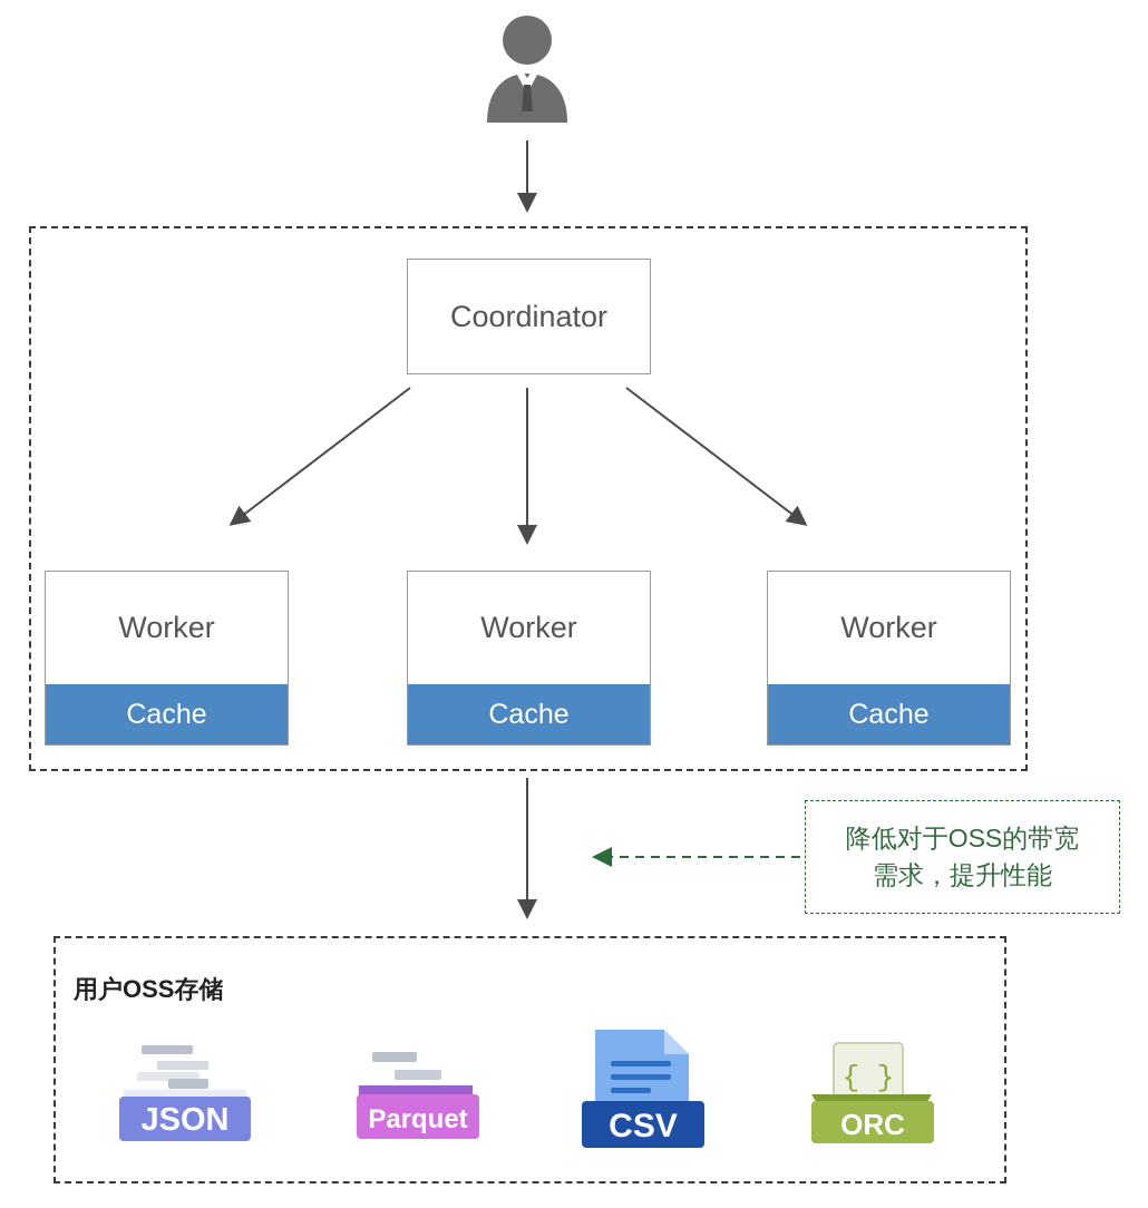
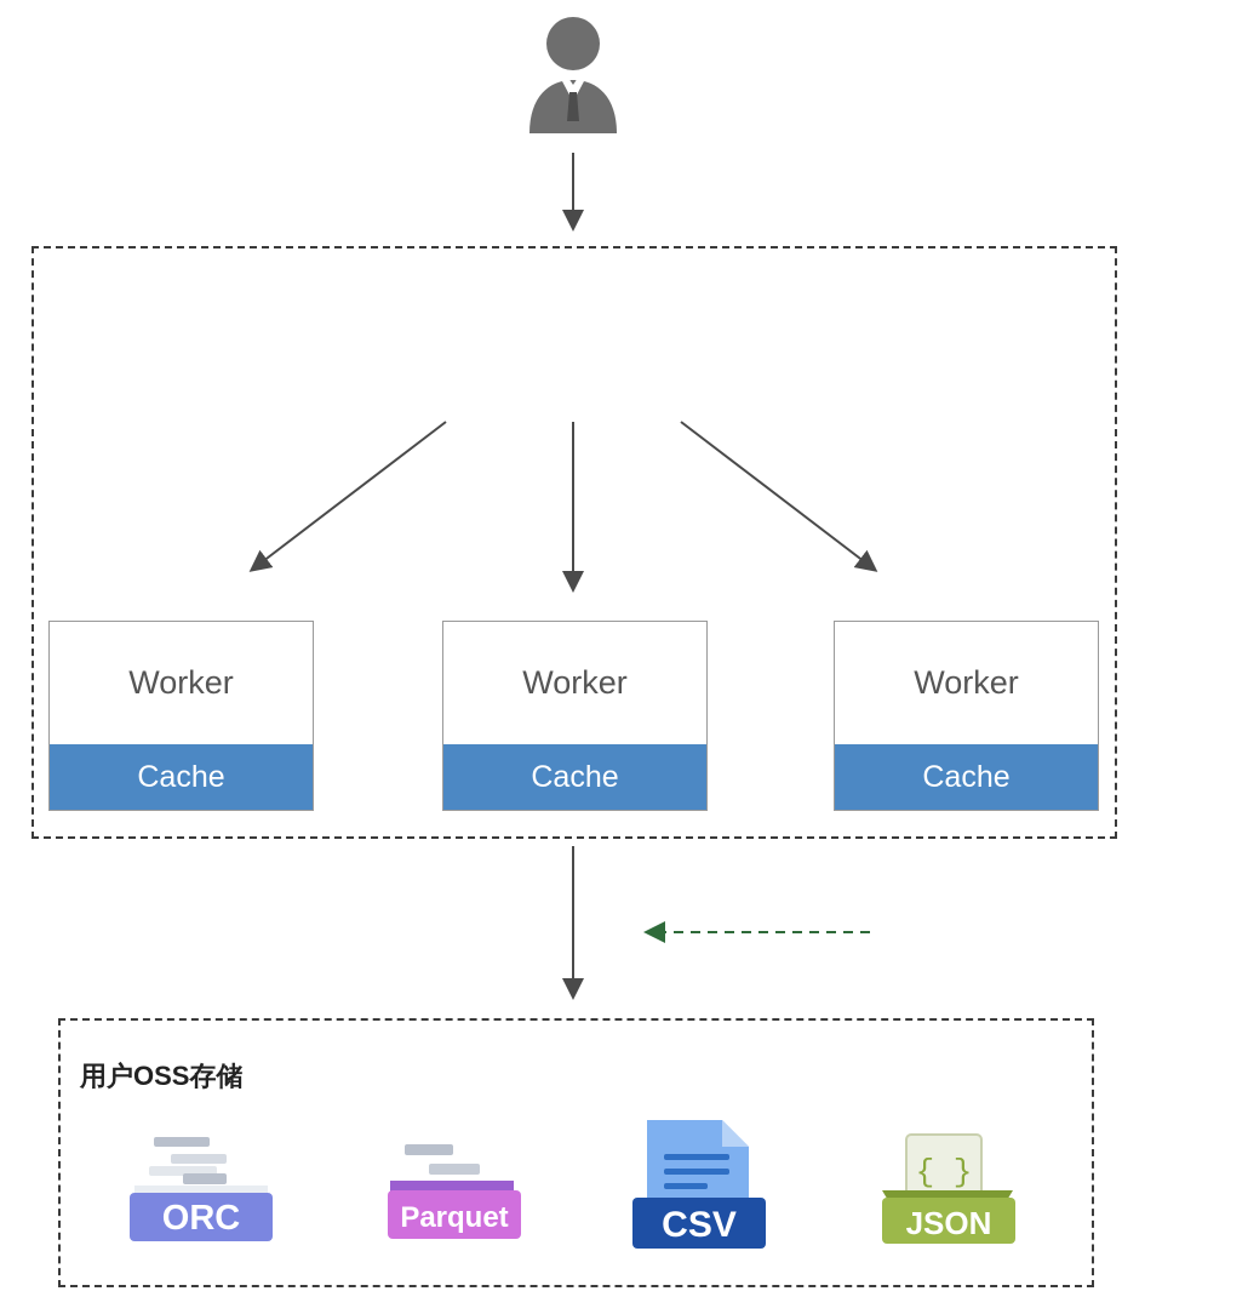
- Coordinator
  Worker
  Cache
  Worker
  Cache
  Worker
  Cache
- 降低对于OSS的带宽
- 需求，提升性能
  用户OSS存储
- JSON
+ ORC
  Parquet
  CSV
  { }
- ORC
+ JSON
